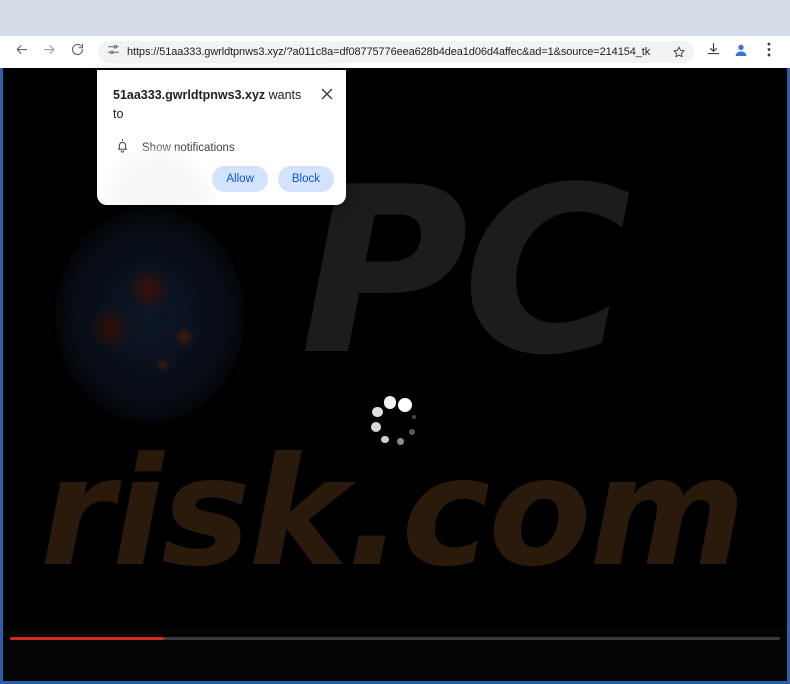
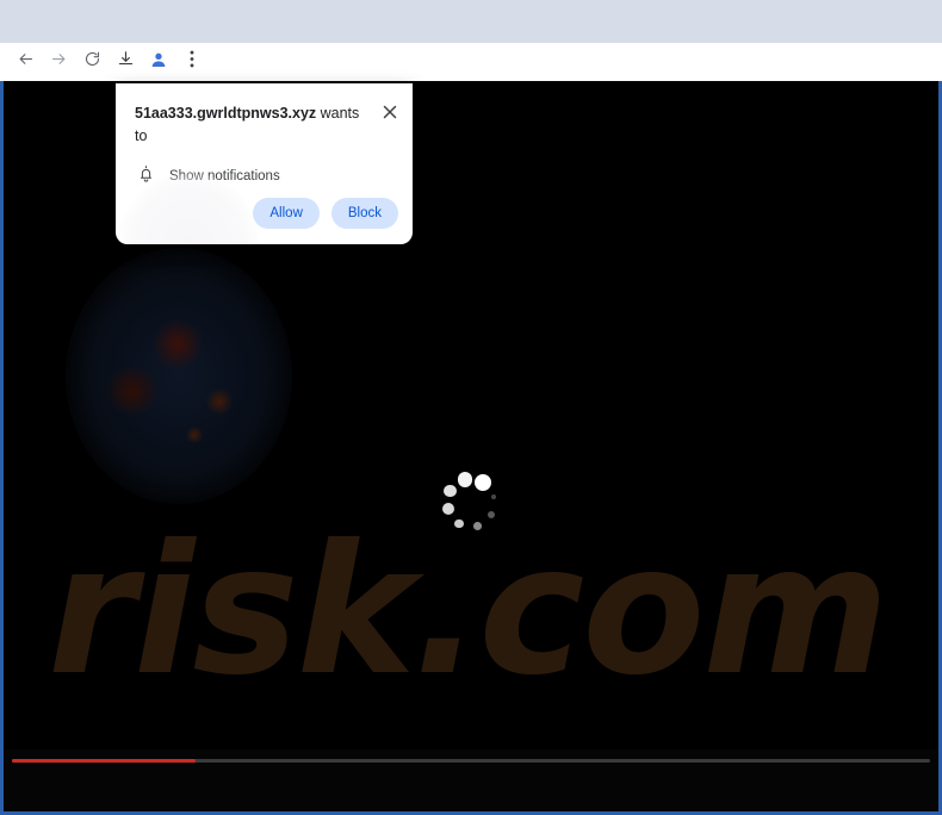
- https://51aa333.gwrldtpnws3.xyz/?a011c8a=df08775776eea628b4dea1d06d4affec&ad=1&source=214154_tk
- PC
  risk.com
  51aa333.gwrldtpnws3.xyz wants to
  otifications
  Allow
  Block
